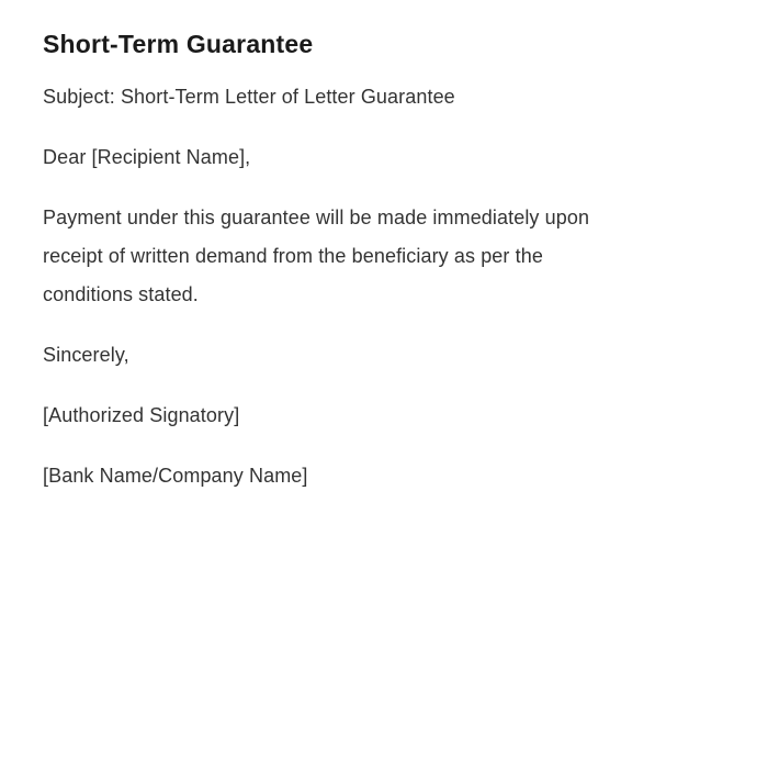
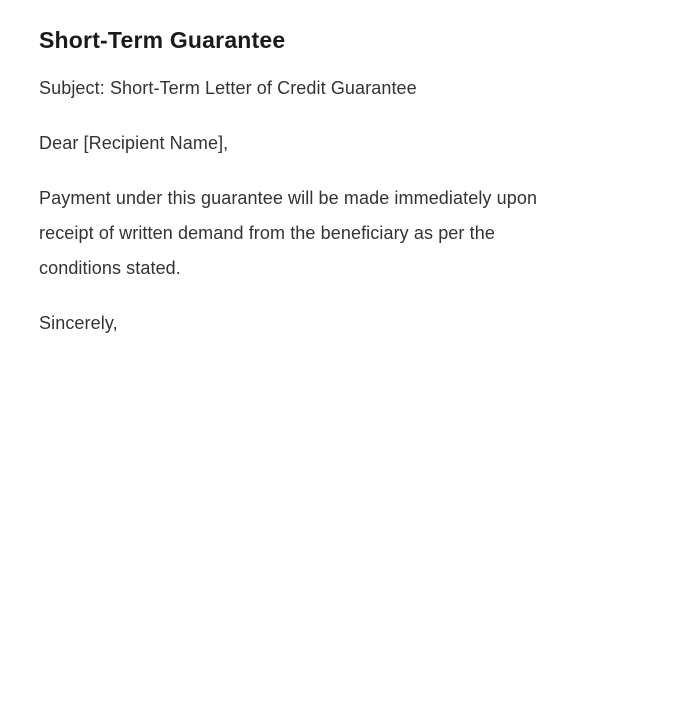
  Short-Term Guarantee
- Subject: Short-Term Letter of Letter Guarantee
+ Subject: Short-Term Letter of Credit Guarantee
  Dear [Recipient Name],
  Payment under this guarantee will be made immediately upon
  receipt of written demand from the beneficiary as per the
  conditions stated.
  Sincerely,
- [Authorized Signatory]
- [Bank Name/Company Name]
